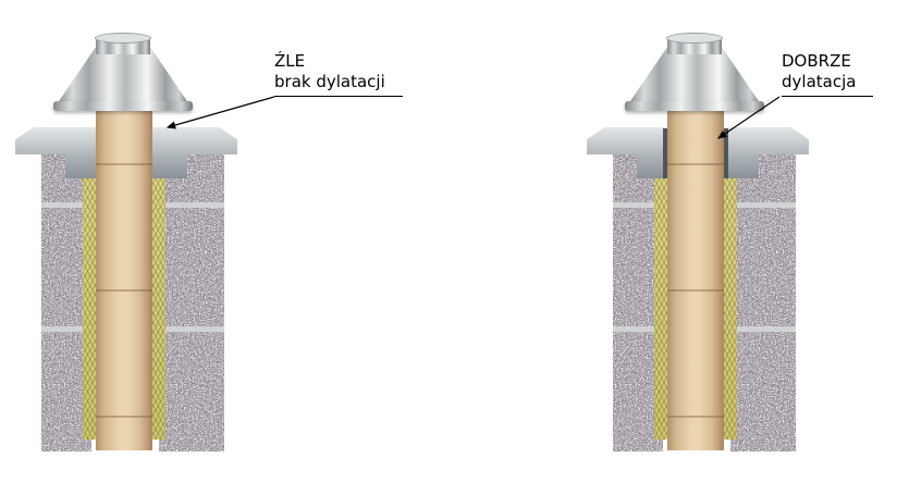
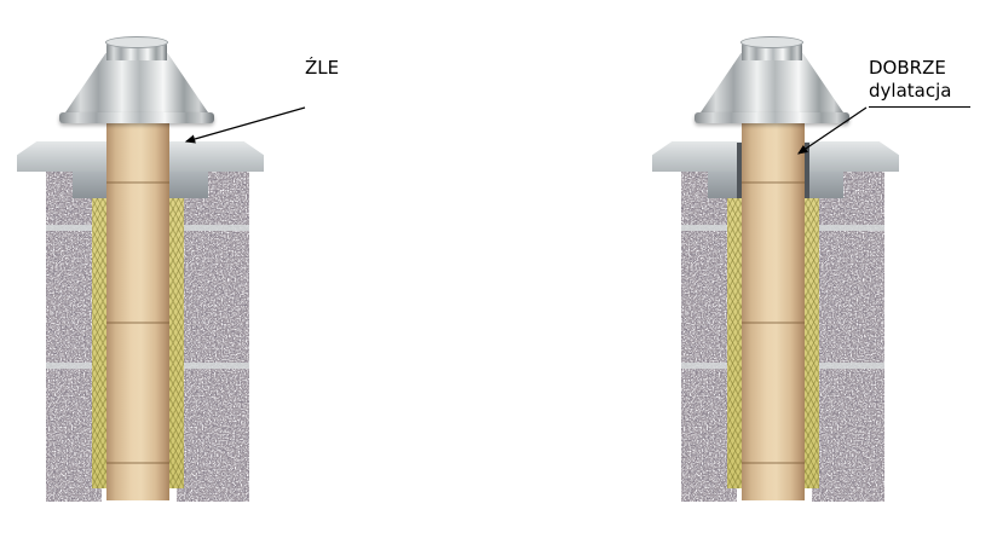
  ŹLE
- brak dylatacji
  DOBRZE
  dylatacja
